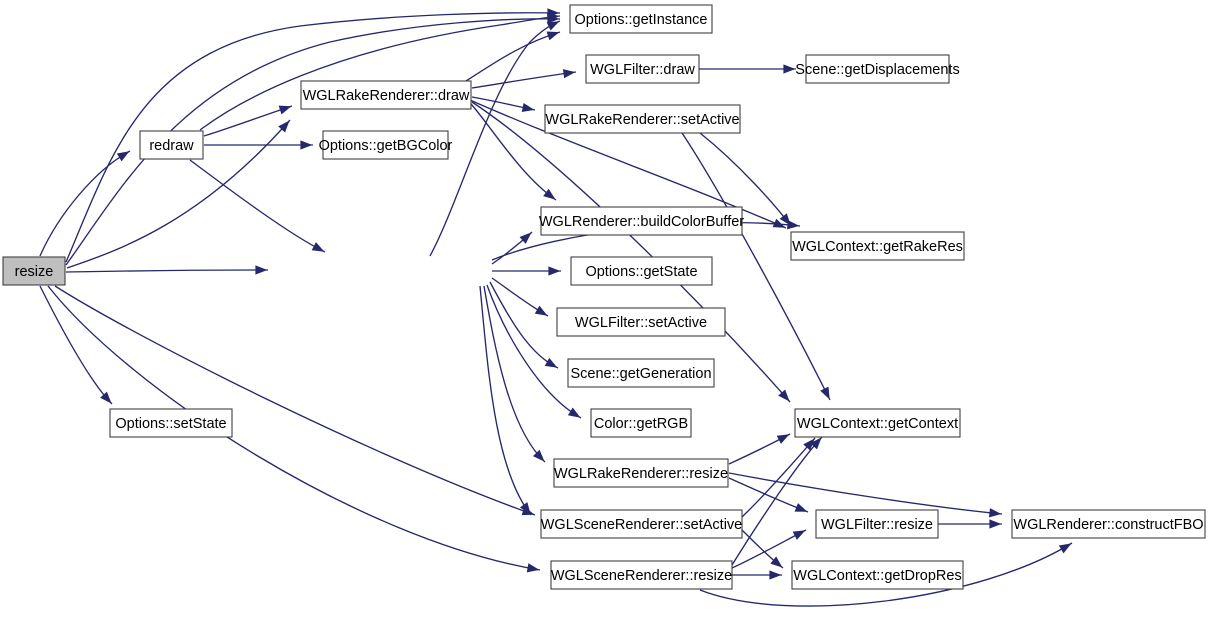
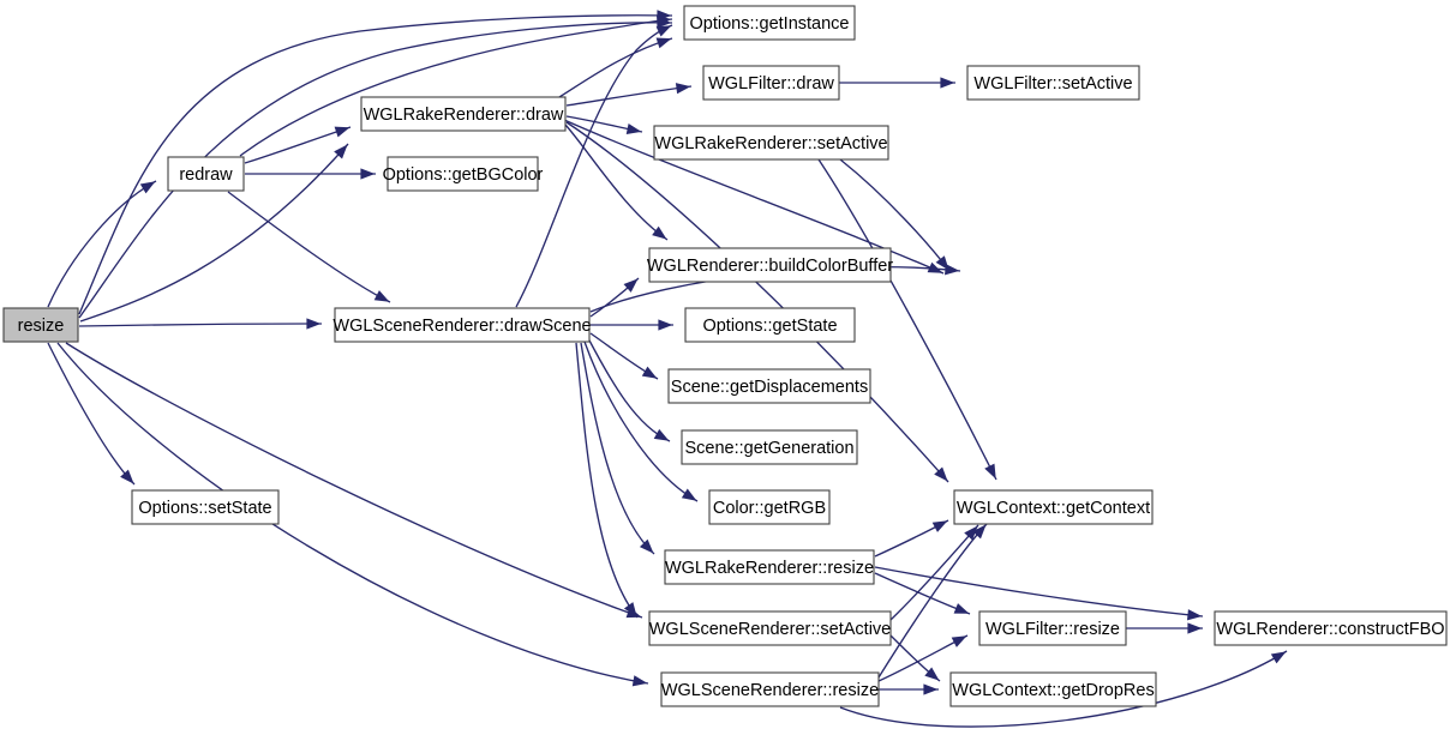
  resize
  redraw
  Options::setState
  WGLRakeRenderer::draw
  Options::getBGColor
+ WGLSceneRenderer::drawScene
  Options::getInstance
  WGLFilter::draw
  WGLRakeRenderer::setActive
  WGLRenderer::buildColorBuffer
  Options::getState
- WGLFilter::setActive
+ Scene::getDisplacements
  Scene::getGeneration
  Color::getRGB
  WGLRakeRenderer::resize
  WGLSceneRenderer::setActive
  WGLSceneRenderer::resize
- Scene::getDisplacements
+ WGLFilter::setActive
- WGLContext::getRakeRes
  WGLContext::getContext
  WGLFilter::resize
  WGLContext::getDropRes
  WGLRenderer::constructFBO
